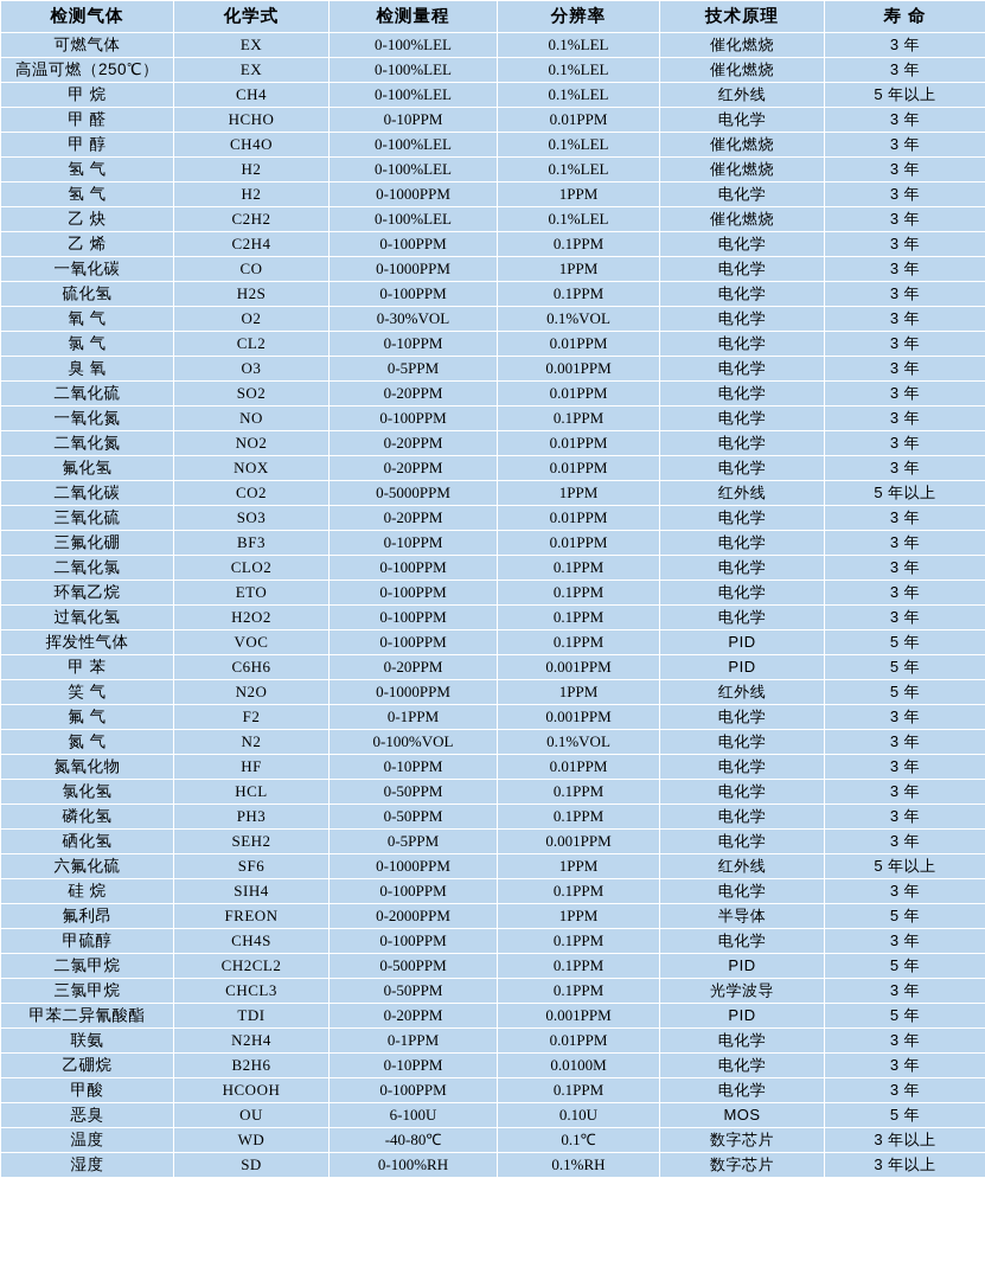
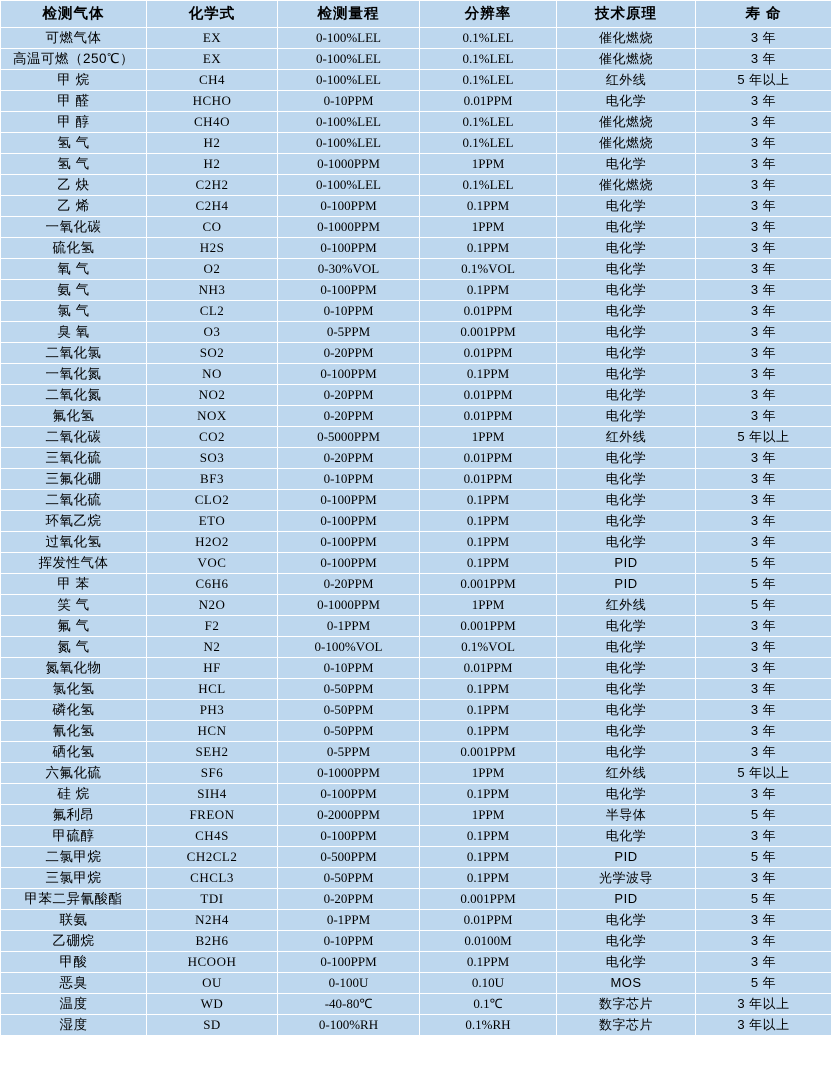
  检测气体	化学式	检测量程	分辨率	技术原理	寿 命
  可燃气体	EX	0-100%LEL	0.1%LEL	催化燃烧	3 年
  高温可燃（250℃）	EX	0-100%LEL	0.1%LEL	催化燃烧	3 年
  甲 烷	CH4	0-100%LEL	0.1%LEL	红外线	5 年以上
  甲 醛	HCHO	0-10PPM	0.01PPM	电化学	3 年
  甲 醇	CH4O	0-100%LEL	0.1%LEL	催化燃烧	3 年
  氢 气	H2	0-100%LEL	0.1%LEL	催化燃烧	3 年
  氢 气	H2	0-1000PPM	1PPM	电化学	3 年
  乙 炔	C2H2	0-100%LEL	0.1%LEL	催化燃烧	3 年
  乙 烯	C2H4	0-100PPM	0.1PPM	电化学	3 年
  一氧化碳	CO	0-1000PPM	1PPM	电化学	3 年
  硫化氢	H2S	0-100PPM	0.1PPM	电化学	3 年
  氧 气	O2	0-30%VOL	0.1%VOL	电化学	3 年
+ 氨 气	NH3	0-100PPM	0.1PPM	电化学	3 年
  氯 气	CL2	0-10PPM	0.01PPM	电化学	3 年
  臭 氧	O3	0-5PPM	0.001PPM	电化学	3 年
- 二氧化硫	SO2	0-20PPM	0.01PPM	电化学	3 年
+ 二氧化氯	SO2	0-20PPM	0.01PPM	电化学	3 年
  一氧化氮	NO	0-100PPM	0.1PPM	电化学	3 年
  二氧化氮	NO2	0-20PPM	0.01PPM	电化学	3 年
  氟化氢	NOX	0-20PPM	0.01PPM	电化学	3 年
  二氧化碳	CO2	0-5000PPM	1PPM	红外线	5 年以上
  三氧化硫	SO3	0-20PPM	0.01PPM	电化学	3 年
  三氟化硼	BF3	0-10PPM	0.01PPM	电化学	3 年
- 二氧化氯	CLO2	0-100PPM	0.1PPM	电化学	3 年
+ 二氧化硫	CLO2	0-100PPM	0.1PPM	电化学	3 年
  环氧乙烷	ETO	0-100PPM	0.1PPM	电化学	3 年
  过氧化氢	H2O2	0-100PPM	0.1PPM	电化学	3 年
  挥发性气体	VOC	0-100PPM	0.1PPM	PID	5 年
  甲 苯	C6H6	0-20PPM	0.001PPM	PID	5 年
  笑 气	N2O	0-1000PPM	1PPM	红外线	5 年
  氟 气	F2	0-1PPM	0.001PPM	电化学	3 年
  氮 气	N2	0-100%VOL	0.1%VOL	电化学	3 年
  氮氧化物	HF	0-10PPM	0.01PPM	电化学	3 年
  氯化氢	HCL	0-50PPM	0.1PPM	电化学	3 年
  磷化氢	PH3	0-50PPM	0.1PPM	电化学	3 年
+ 氰化氢	HCN	0-50PPM	0.1PPM	电化学	3 年
  硒化氢	SEH2	0-5PPM	0.001PPM	电化学	3 年
  六氟化硫	SF6	0-1000PPM	1PPM	红外线	5 年以上
  硅 烷	SIH4	0-100PPM	0.1PPM	电化学	3 年
  氟利昂	FREON	0-2000PPM	1PPM	半导体	5 年
  甲硫醇	CH4S	0-100PPM	0.1PPM	电化学	3 年
  二氯甲烷	CH2CL2	0-500PPM	0.1PPM	PID	5 年
  三氯甲烷	CHCL3	0-50PPM	0.1PPM	光学波导	3 年
  甲苯二异氰酸酯	TDI	0-20PPM	0.001PPM	PID	5 年
  联氨	N2H4	0-1PPM	0.01PPM	电化学	3 年
  乙硼烷	B2H6	0-10PPM	0.0100M	电化学	3 年
  甲酸	HCOOH	0-100PPM	0.1PPM	电化学	3 年
- 恶臭	OU	6-100U	0.10U	MOS	5 年
+ 恶臭	OU	0-100U	0.10U	MOS	5 年
  温度	WD	-40-80℃	0.1℃	数字芯片	3 年以上
  湿度	SD	0-100%RH	0.1%RH	数字芯片	3 年以上
